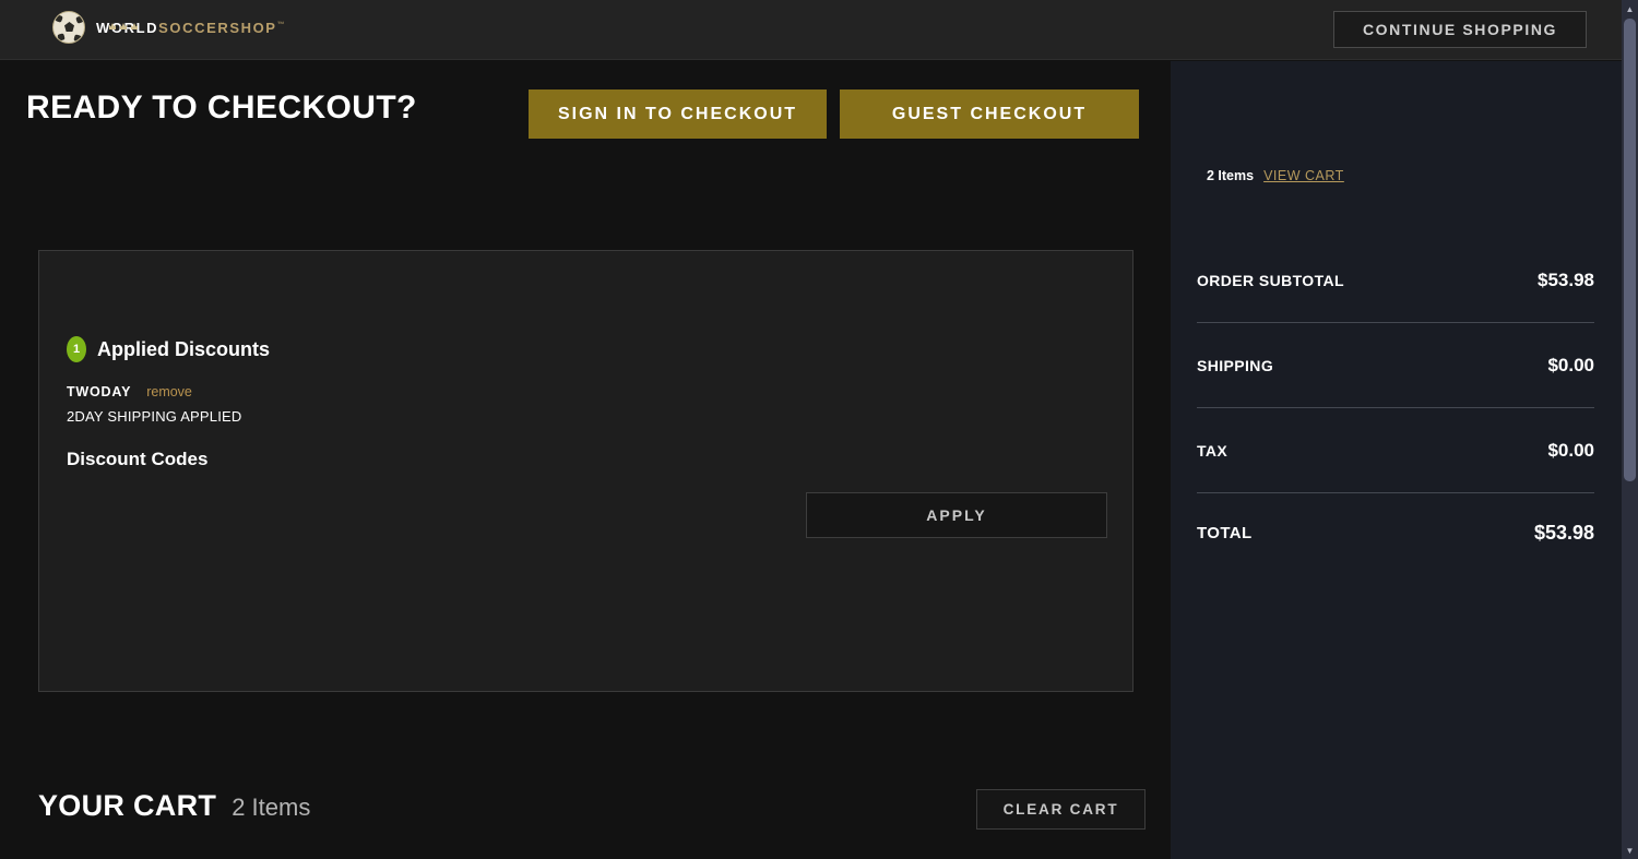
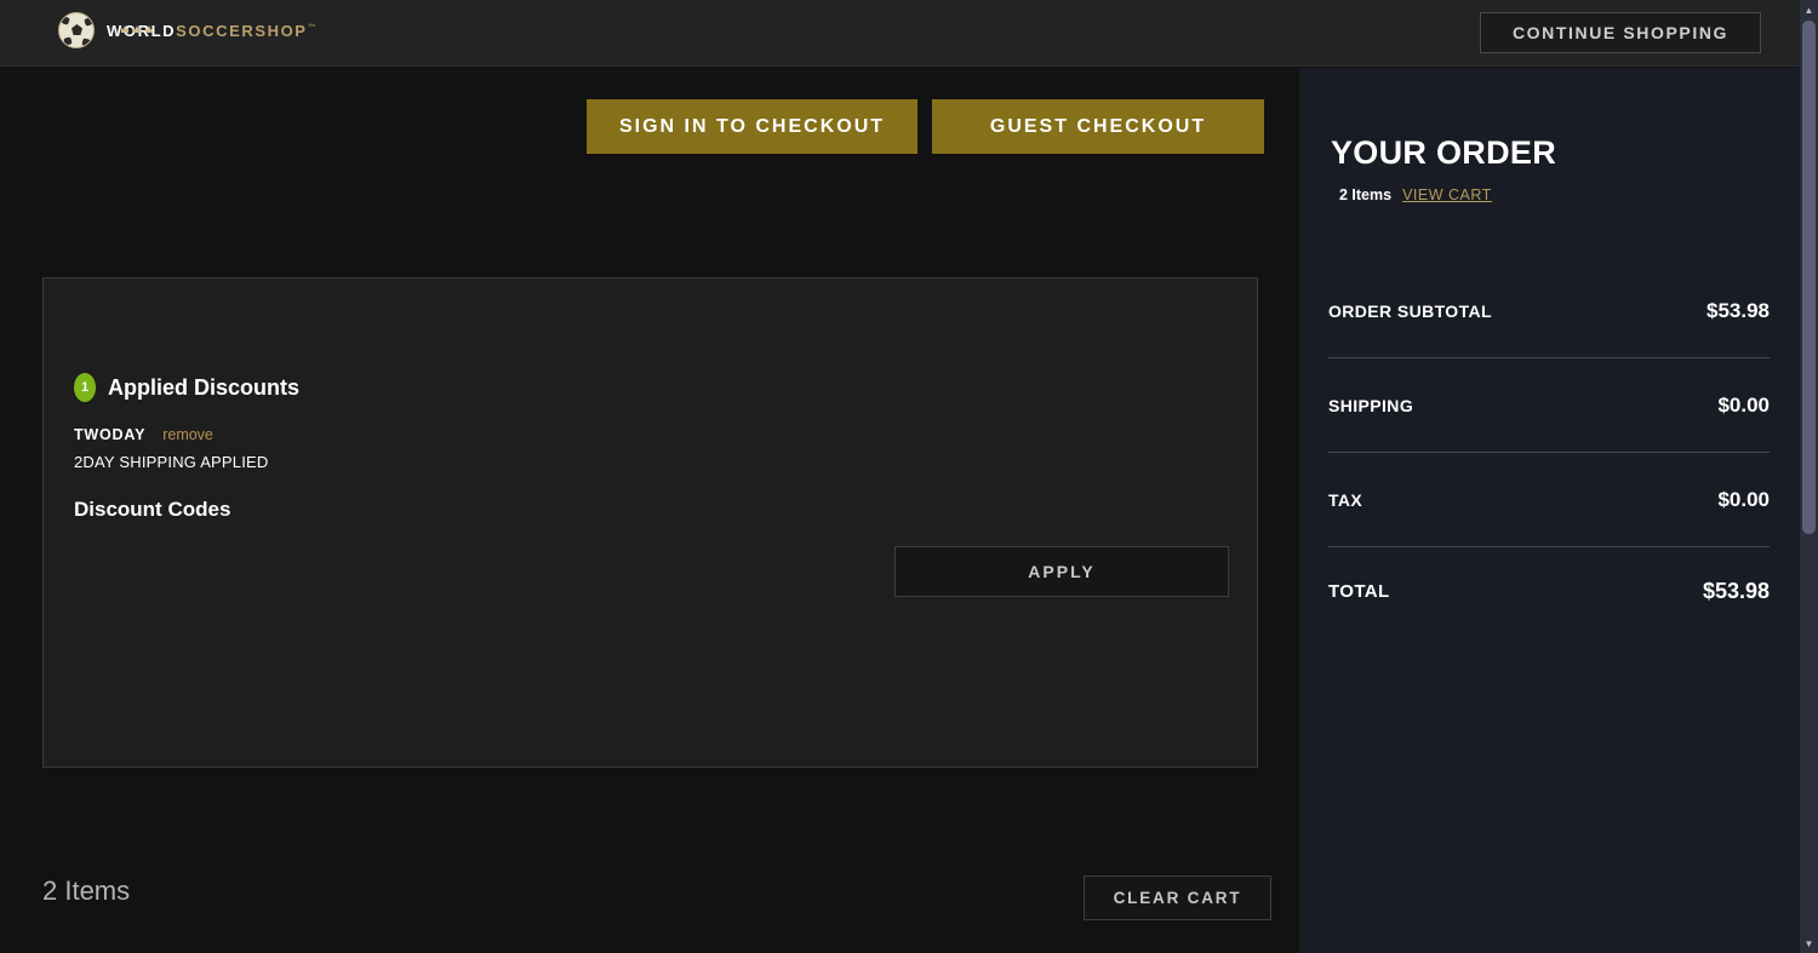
  WORLDSOCCERSHOP
  CONTINUE SHOPPING
- READY TO CHECKOUT?
  SIGN IN TO CHECKOUT
  GUEST CHECKOUT
  1
  Applied Discounts
  TWODAY
  remove
  2DAY SHIPPING APPLIED
  Discount Codes
  APPLY
- YOUR CART
  2 Items
  CLEAR CART
+ YOUR ORDER
  2 Items
  VIEW CART
  ORDER SUBTOTAL
  $53.98
  SHIPPING
  $0.00
  TAX
  $0.00
  TOTAL
  $53.98
  ▲
  ▼
